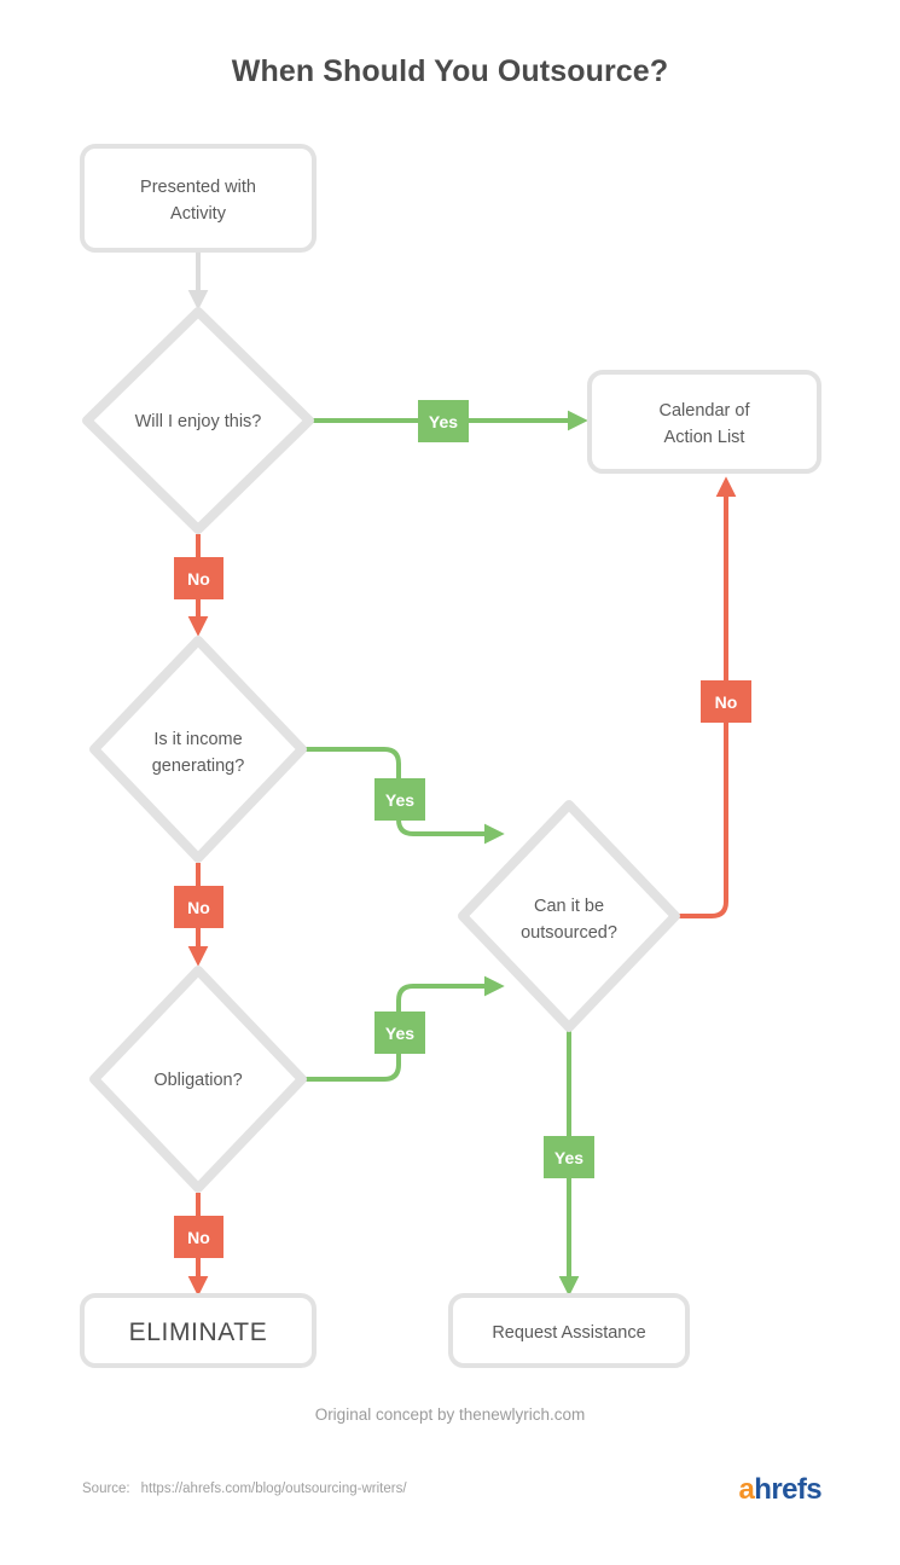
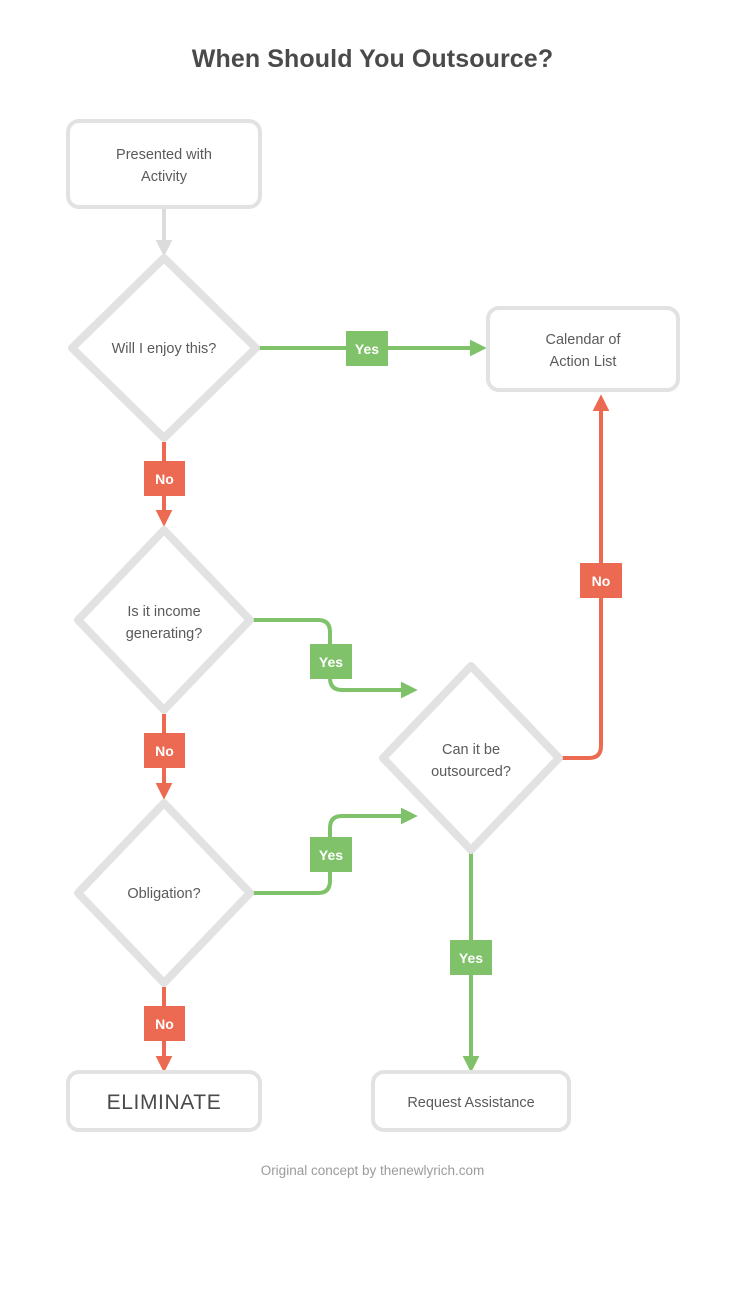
  When Should You Outsource?
  Presented with
  Activity
  Will I enjoy this?
  Calendar of
  Action List
  Is it income
  generating?
  Can it be
  outsourced?
  Obligation?
  ELIMINATE
  Request Assistance
  Yes
  No
  Yes
  No
  Yes
  No
  No
  Yes
  Original concept by thenewlyrich.com
- Source: https://ahrefs.com/blog/outsourcing-writers/
- ahrefs
